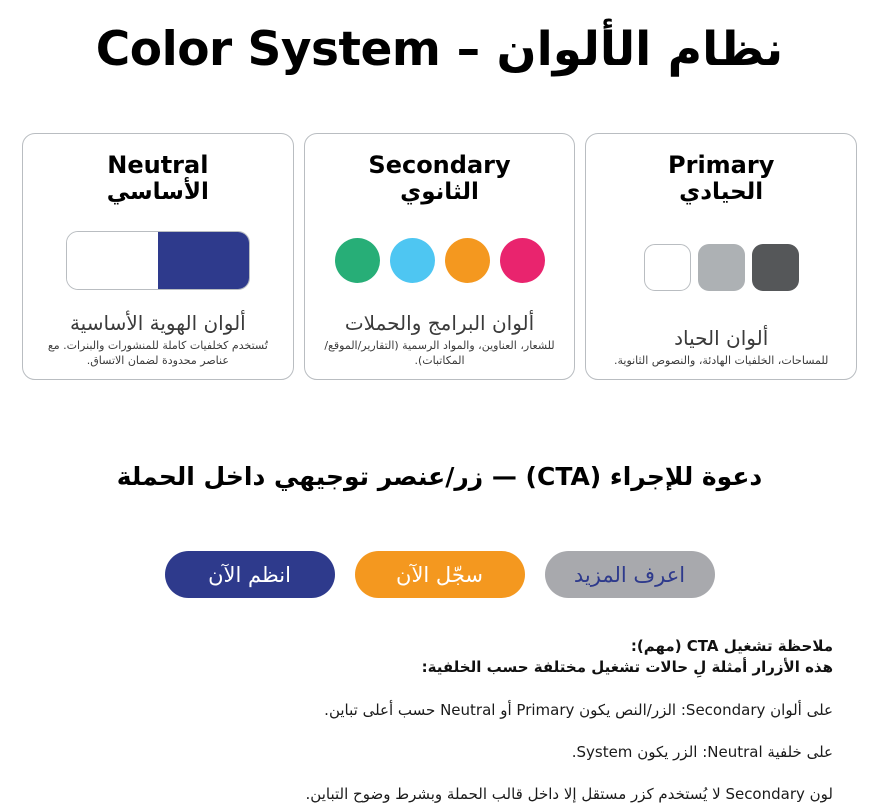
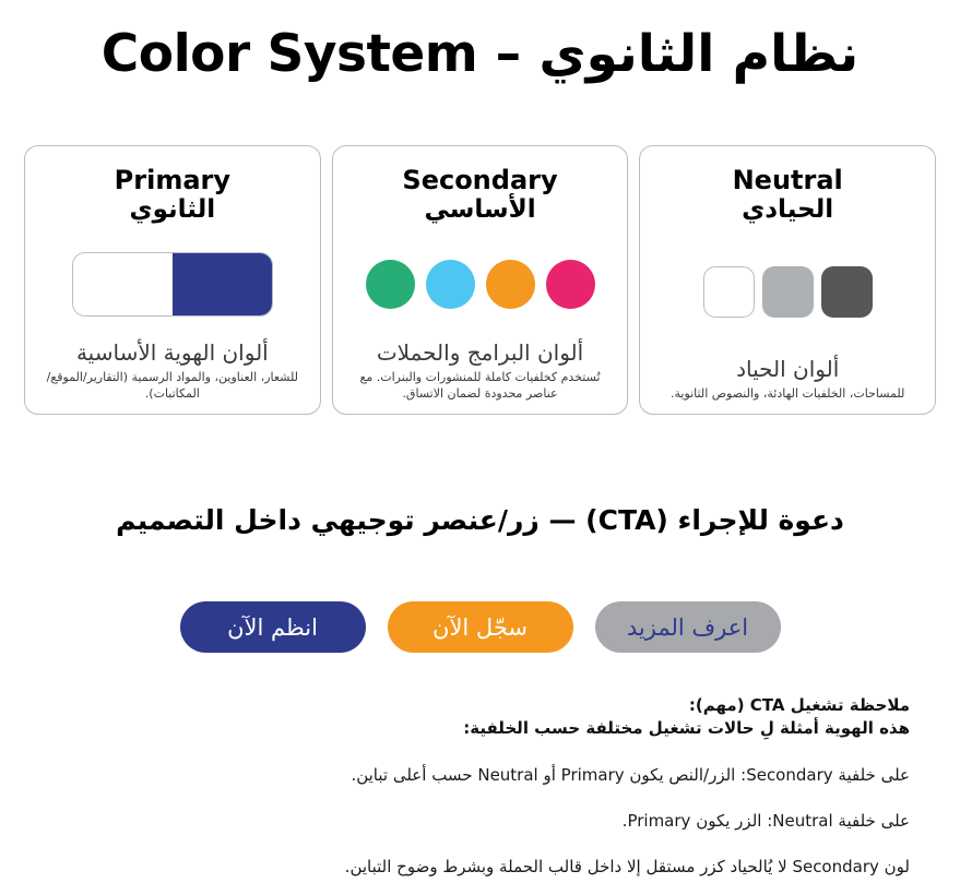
- نظام الألوان – Color System
+ نظام الثانوي – Color System
- Neutral
+ Primary
- الأساسي
+ الثانوي
  ألوان الهوية الأساسية
- تُستخدم كخلفيات كاملة للمنشورات والبنرات. مع عناصر محدودة لضمان الاتساق.
+ للشعار، العناوين، والمواد الرسمية (التقارير/الموقع/المكاتبات).
  Secondary
- الثانوي
+ الأساسي
  ألوان البرامج والحملات
- للشعار، العناوين، والمواد الرسمية (التقارير/الموقع/المكاتبات).
+ تُستخدم كخلفيات كاملة للمنشورات والبنرات. مع عناصر محدودة لضمان الاتساق.
- Primary
+ Neutral
  الحيادي
  ألوان الحياد
  للمساحات، الخلفيات الهادئة، والنصوص الثانوية.
- دعوة للإجراء (CTA) — زر/عنصر توجيهي داخل الحملة
+ دعوة للإجراء (CTA) — زر/عنصر توجيهي داخل التصميم
  انظم الآن
  سجّل الآن
  اعرف المزيد
  ملاحظة تشغيل CTA (مهم):
- هذه الأزرار أمثلة لِ حالات تشغيل مختلفة حسب الخلفية:
+ هذه الهوية أمثلة لِ حالات تشغيل مختلفة حسب الخلفية:
- على ألوان Secondary: الزر/النص يكون Primary أو Neutral حسب أعلى تباين.
+ على خلفية Secondary: الزر/النص يكون Primary أو Neutral حسب أعلى تباين.
- على خلفية Neutral: الزر يكون System.
+ على خلفية Neutral: الزر يكون Primary.
- لون Secondary لا يُستخدم كزر مستقل إلا داخل قالب الحملة وبشرط وضوح التباين.
+ لون Secondary لا يُالحياد كزر مستقل إلا داخل قالب الحملة وبشرط وضوح التباين.
